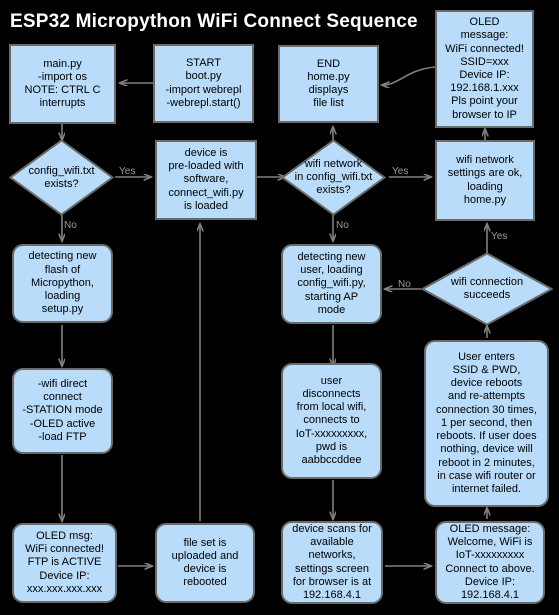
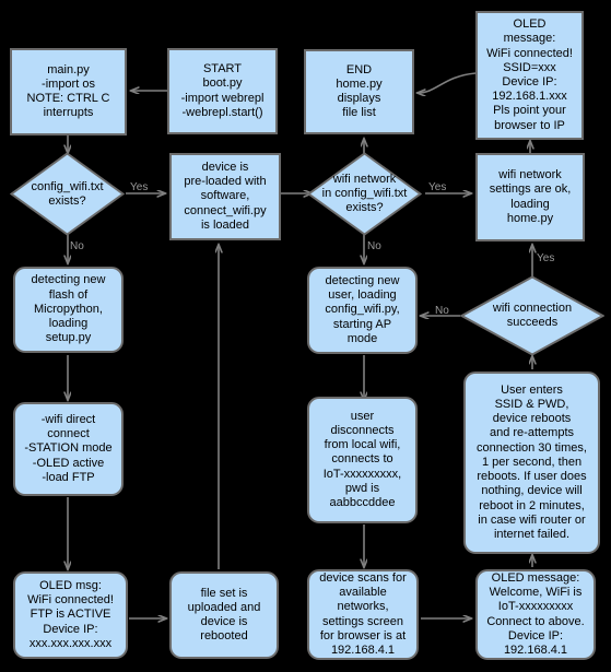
- ESP32 Micropython WiFi Connect Sequence
  Yes
  No
  Yes
  No
  Yes
  No
  main.py
  -import os
  NOTE: CTRL C
  interrupts
  START
  boot.py
  -import webrepl
  -webrepl.start()
  END
  home.py
  displays
  file list
  OLED
  message:
  WiFi connected!
  SSID=xxx
  Device IP:
  192.168.1.xxx
  Pls point your
  browser to IP
  config_wifi.txt
  exists?
  device is
  pre-loaded with
  software,
  connect_wifi.py
  is loaded
  wifi network
  in config_wifi.txt
  exists?
  wifi network
  settings are ok,
  loading
  home.py
  detecting new
  flash of
  Micropython,
  loading
  setup.py
  detecting new
  user, loading
  config_wifi.py,
  starting AP
  mode
  wifi connection
  succeeds
  -wifi direct
  connect
  -STATION mode
  -OLED active
  -load FTP
  user
  disconnects
  from local wifi,
  connects to
  IoT-xxxxxxxxx,
  pwd is
  aabbccddee
  User enters
  SSID & PWD,
  device reboots
  and re-attempts
  connection 30 times,
  1 per second, then
  reboots. If user does
  nothing, device will
  reboot in 2 minutes,
  in case wifi router or
  internet failed.
  OLED msg:
  WiFi connected!
  FTP is ACTIVE
  Device IP:
  xxx.xxx.xxx.xxx
  file set is
  uploaded and
  device is
  rebooted
  device scans for
  available
  networks,
  settings screen
  for browser is at
  192.168.4.1
  OLED message:
  Welcome, WiFi is
  IoT-xxxxxxxxx
  Connect to above.
  Device IP:
  192.168.4.1
